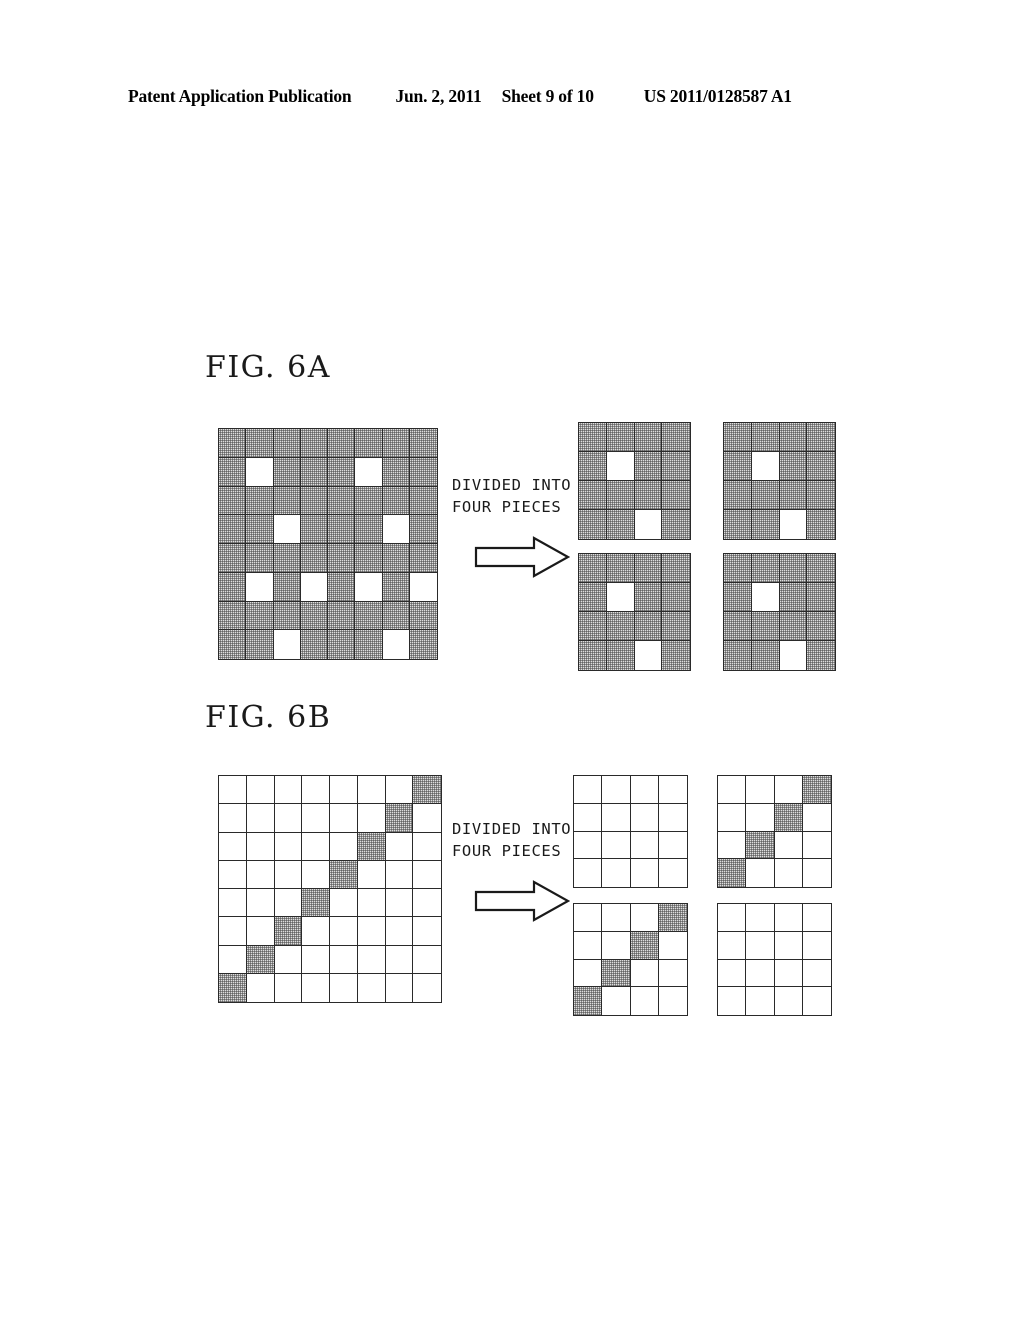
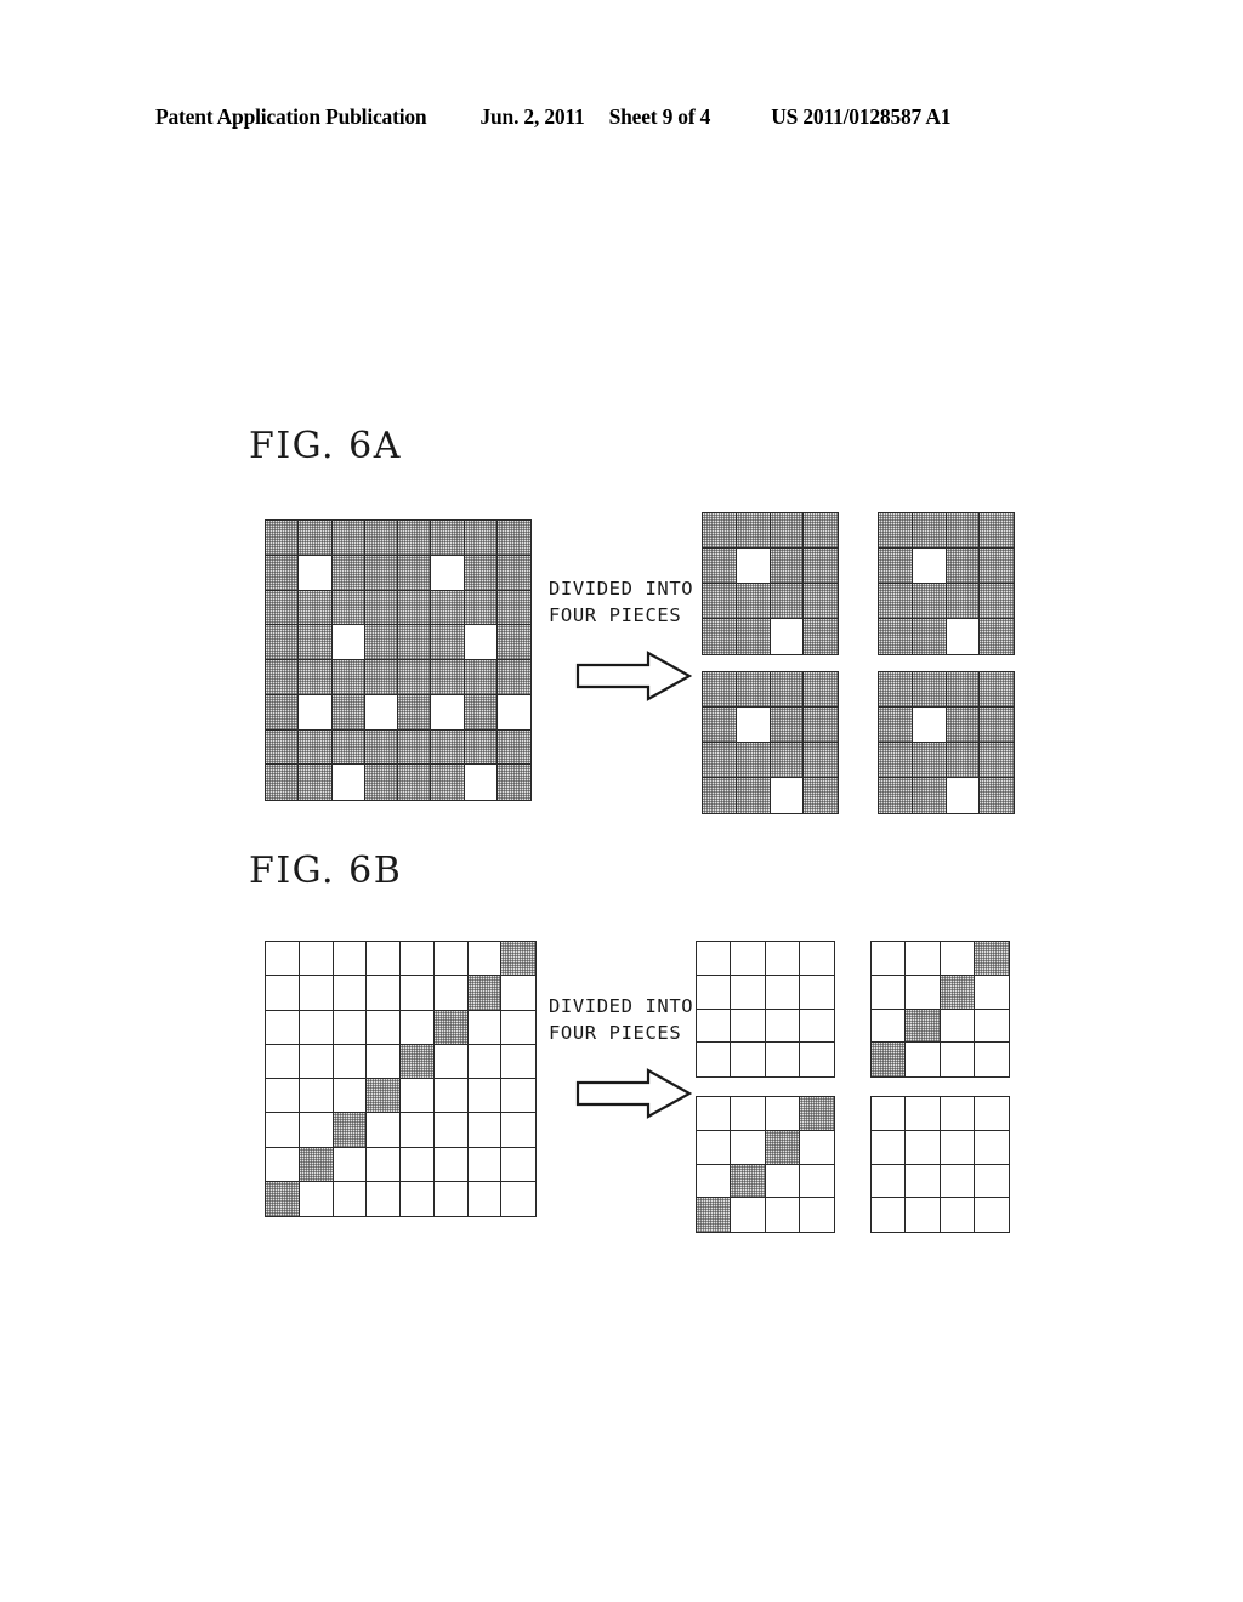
  Patent Application Publication
  Jun. 2, 2011
- Sheet 9 of 10
+ Sheet 9 of 4
  US 2011/0128587 A1
  FIG. 6A
  DIVIDED INTO
  FOUR PIECES
  FIG. 6B
  DIVIDED INTO
  FOUR PIECES
